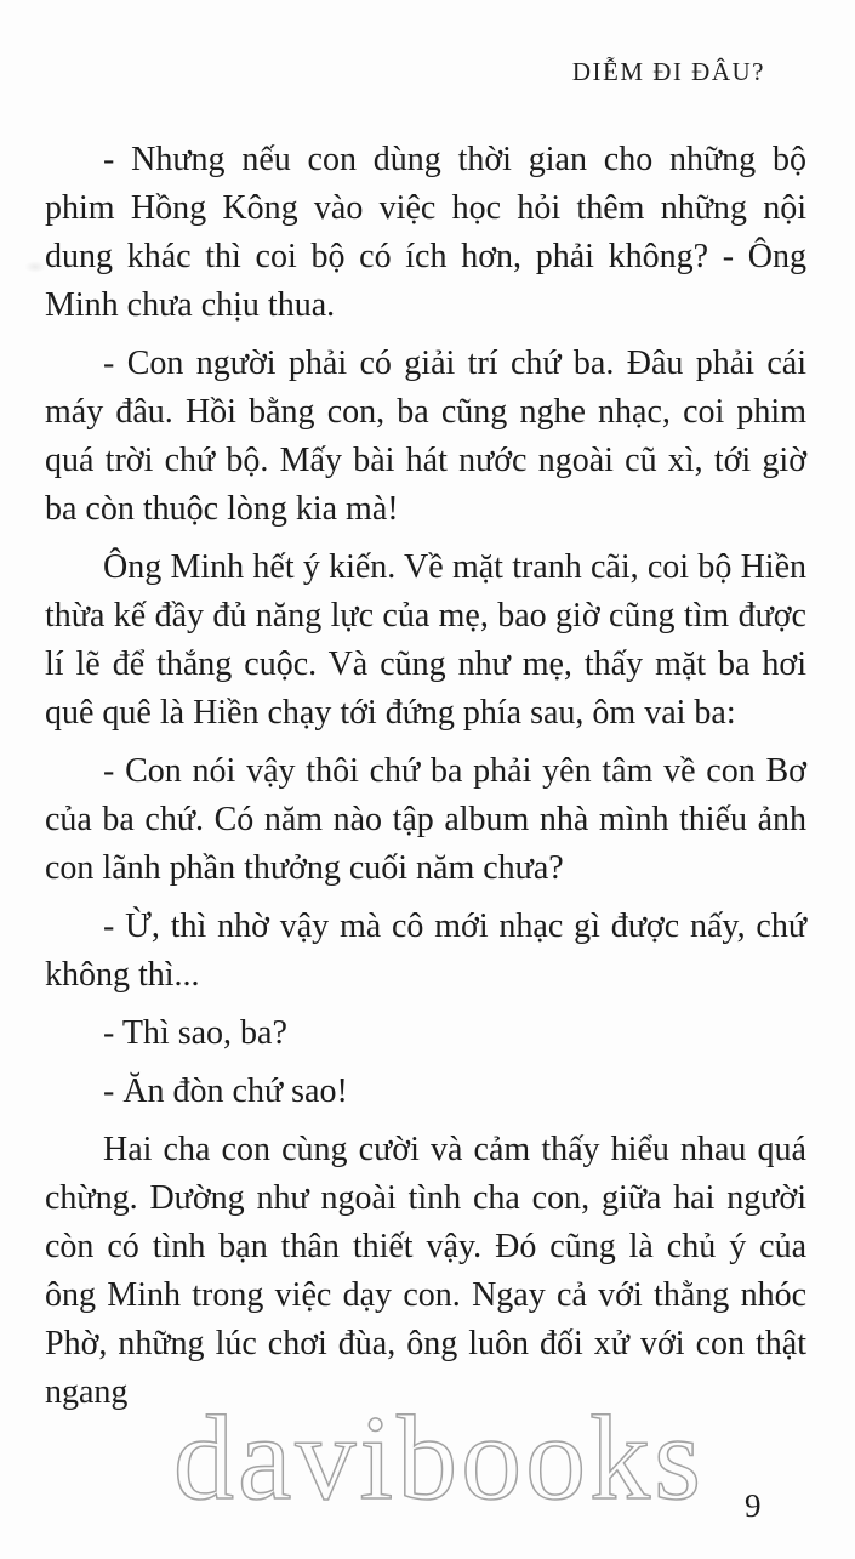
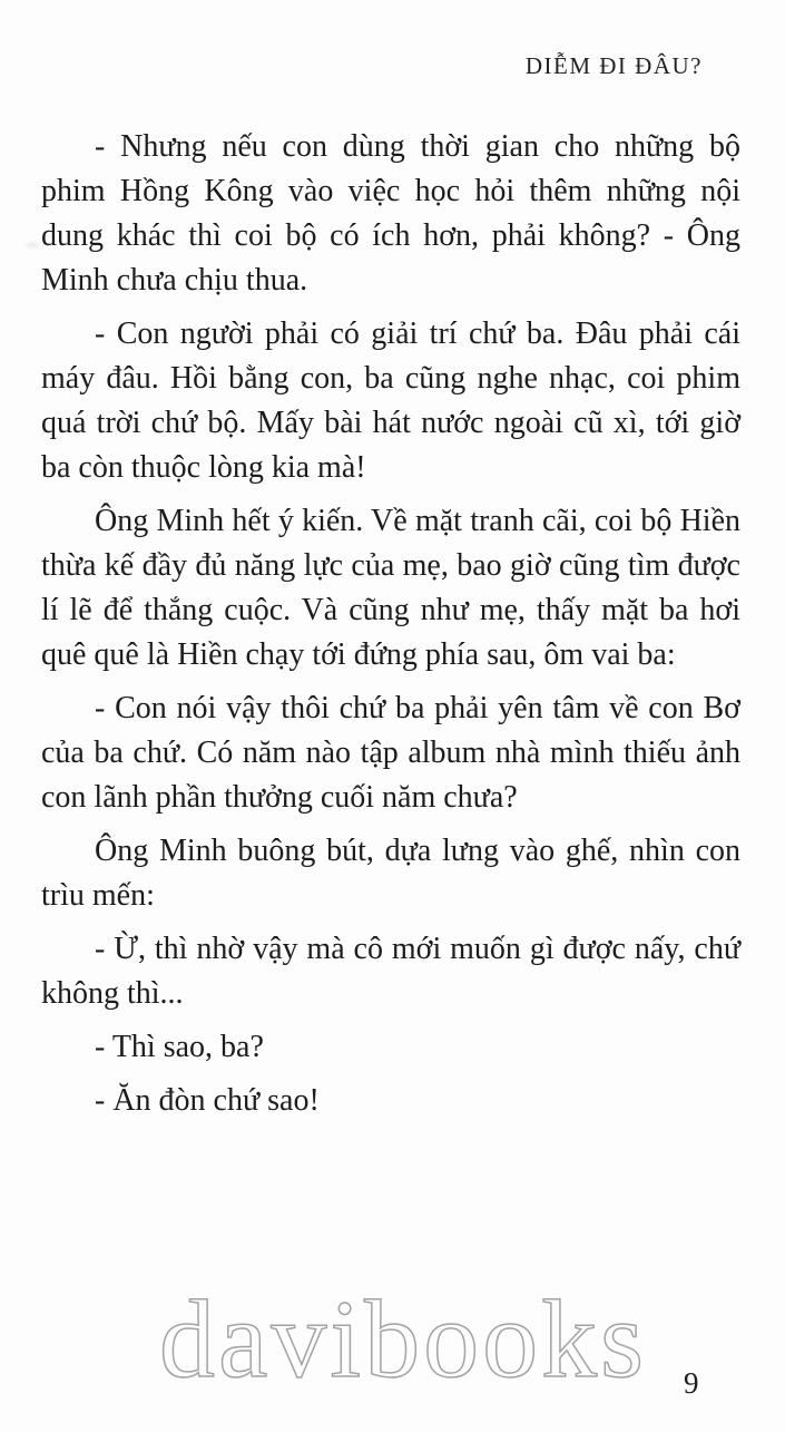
  DIỄM ĐI ĐÂU?
  - Nhưng nếu con dùng thời gian cho những bộ phim Hồng Kông vào việc học hỏi thêm những nội dung khác thì coi bộ có ích hơn, phải không? - Ông Minh chưa chịu thua.
  - Con người phải có giải trí chứ ba. Đâu phải cái máy đâu. Hồi bằng con, ba cũng nghe nhạc, coi phim quá trời chứ bộ. Mấy bài hát nước ngoài cũ xì, tới giờ ba còn thuộc lòng kia mà!
  Ông Minh hết ý kiến. Về mặt tranh cãi, coi bộ Hiền thừa kế đầy đủ năng lực của mẹ, bao giờ cũng tìm được lí lẽ để thắng cuộc. Và cũng như mẹ, thấy mặt ba hơi quê quê là Hiền chạy tới đứng phía sau, ôm vai ba:
  - Con nói vậy thôi chứ ba phải yên tâm về con Bơ của ba chứ. Có năm nào tập album nhà mình thiếu ảnh con lãnh phần thưởng cuối năm chưa?
+ Ông Minh buông bút, dựa lưng vào ghế, nhìn con trìu mến:
- - Ừ, thì nhờ vậy mà cô mới nhạc gì được nấy, chứ không thì...
+ - Ừ, thì nhờ vậy mà cô mới muốn gì được nấy, chứ không thì...
  - Thì sao, ba?
  - Ăn đòn chứ sao!
- Hai cha con cùng cười và cảm thấy hiểu nhau quá chừng. Dường như ngoài tình cha con, giữa hai người còn có tình bạn thân thiết vậy. Đó cũng là chủ ý của ông Minh trong việc dạy con. Ngay cả với thằng nhóc Phờ, những lúc chơi đùa, ông luôn đối xử với con thật ngang
  davibooks
  9
